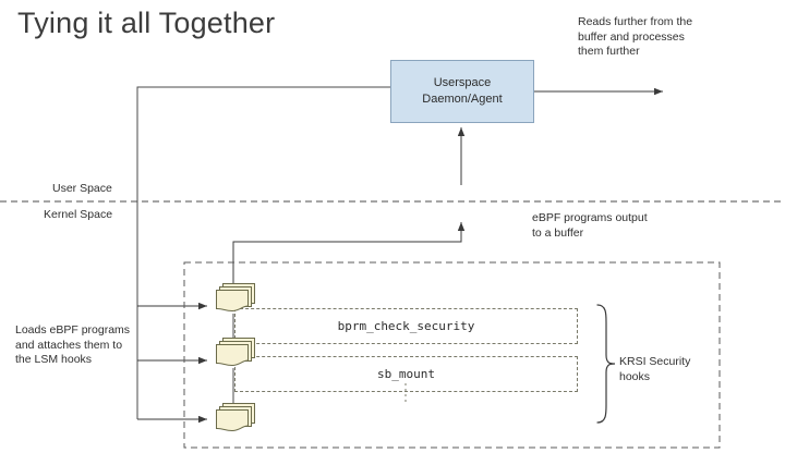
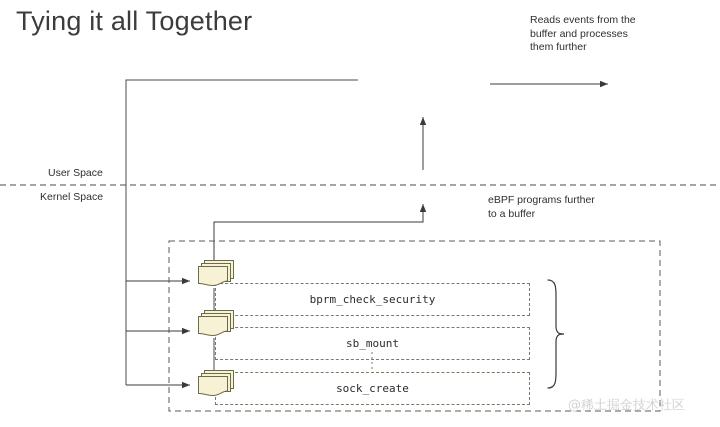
  Tying it all Together
- Userspace
- Daemon/Agent
  User Space
  Kernel Space
- Reads further from the buffer and processes them further
+ Reads events from the buffer and processes them further
- eBPF programs output to a buffer
+ eBPF programs further to a buffer
- Loads eBPF programs and attaches them to the LSM hooks
- KRSI Security hooks
  bprm_check_security
  sb_mount
+ sock_create
+ @稀土掘金技术社区
